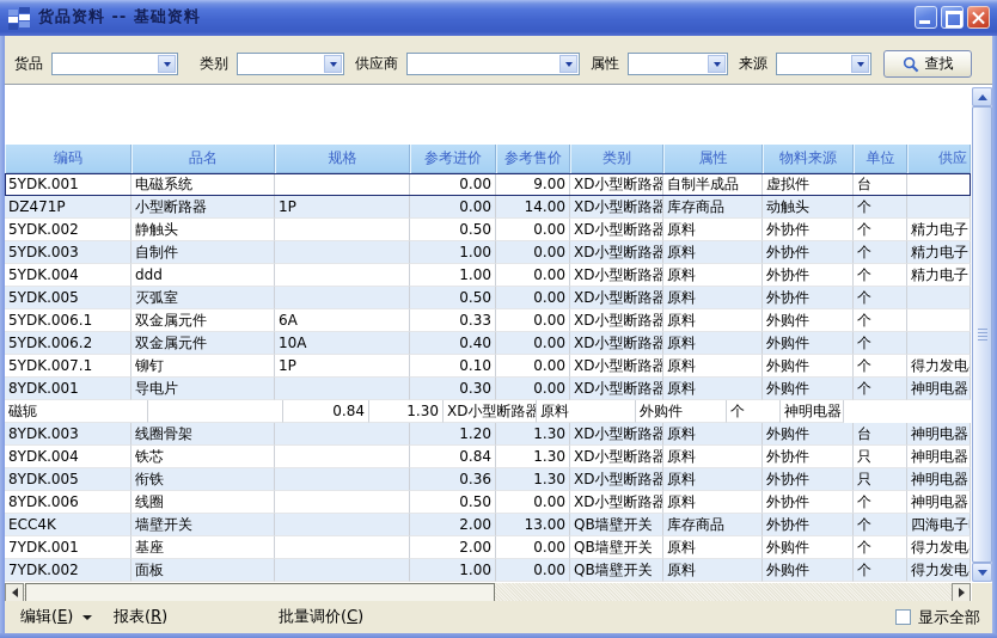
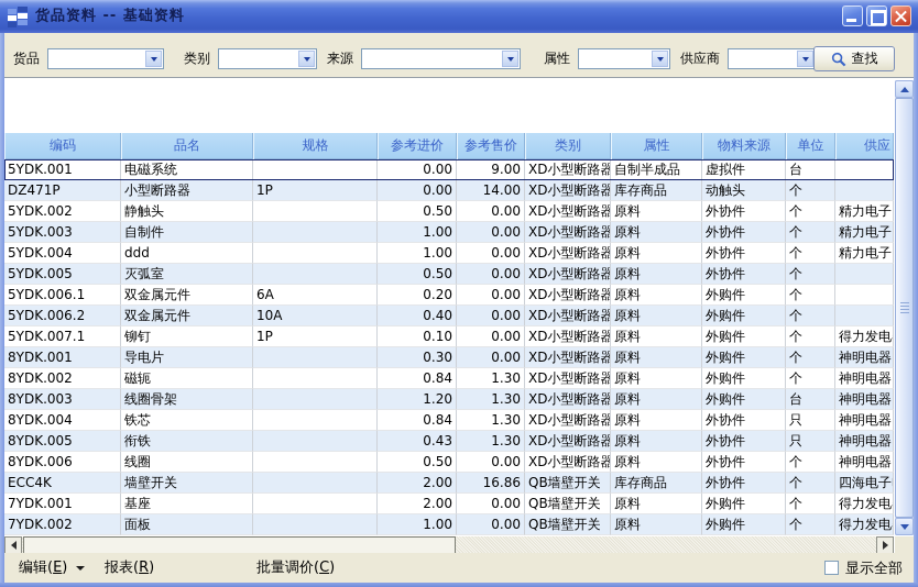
  货品资料 -- 基础资料
  货品
  类别
- 供应商
+ 来源
  属性
- 来源
+ 供应商
  查找
  编码
  品名
  规格
  参考进价
  参考售价
  类别
  属性
  物料来源
  单位
  供应
  5YDK.001
  电磁系统
  0.00
  9.00
  XD小型断路器
  自制半成品
  虚拟件
  台
  DZ471P
  小型断路器
  1P
  0.00
  14.00
  XD小型断路器
  库存商品
  动触头
  个
  5YDK.002
  静触头
  0.50
  0.00
  XD小型断路器
  原料
  外协件
  个
  精力电子
  5YDK.003
  自制件
  1.00
  0.00
  XD小型断路器
  原料
  外协件
  个
  精力电子
  5YDK.004
  ddd
  1.00
  0.00
  XD小型断路器
  原料
  外协件
  个
  精力电子
  5YDK.005
  灭弧室
  0.50
  0.00
  XD小型断路器
  原料
  外协件
  个
  5YDK.006.1
  双金属元件
  6A
- 0.33
+ 0.20
  0.00
  XD小型断路器
  原料
  外购件
  个
  5YDK.006.2
  双金属元件
  10A
  0.40
  0.00
  XD小型断路器
  原料
  外购件
  个
  5YDK.007.1
  铆钉
  1P
  0.10
  0.00
  XD小型断路器
  原料
  外购件
  个
  得力发电
  8YDK.001
  导电片
  0.30
  0.00
  XD小型断路器
  原料
  外购件
  个
  神明电器
+ 8YDK.002
  磁轭
  0.84
  1.30
  XD小型断路器
  原料
  外购件
  个
  神明电器
  8YDK.003
  线圈骨架
  1.20
  1.30
  XD小型断路器
  原料
  外购件
  台
  神明电器
  8YDK.004
  铁芯
  0.84
  1.30
  XD小型断路器
  原料
  外协件
  只
  神明电器
  8YDK.005
  衔铁
- 0.36
+ 0.43
  1.30
  XD小型断路器
  原料
  外协件
  只
  神明电器
  8YDK.006
  线圈
  0.50
  0.00
  XD小型断路器
  原料
  外协件
  个
  神明电器
  ECC4K
  墙壁开关
  2.00
- 13.00
+ 16.86
  QB墙壁开关
  库存商品
  外协件
  个
  7YDK.001
  基座
  2.00
  0.00
  QB墙壁开关
  原料
  外购件
  个
  得力发电
  7YDK.002
  面板
  1.00
  0.00
  QB墙壁开关
  原料
  外购件
  个
  得力发电
  编辑(
  E
  )
  报表(
  R
  )
  批量调价(
  C
  )
  显示全部
